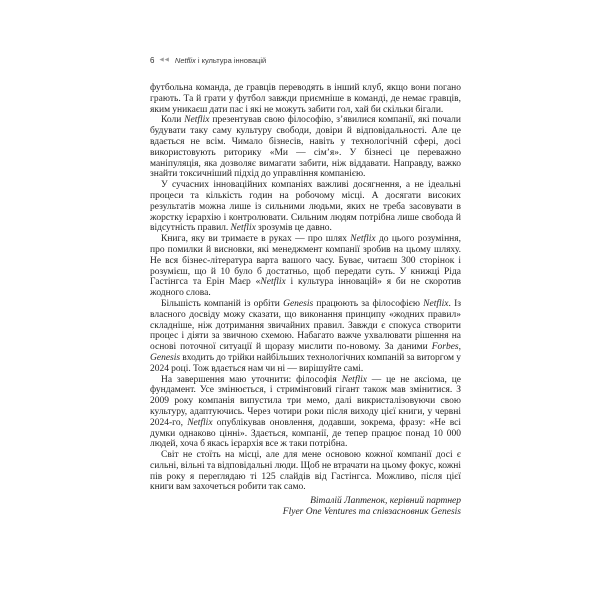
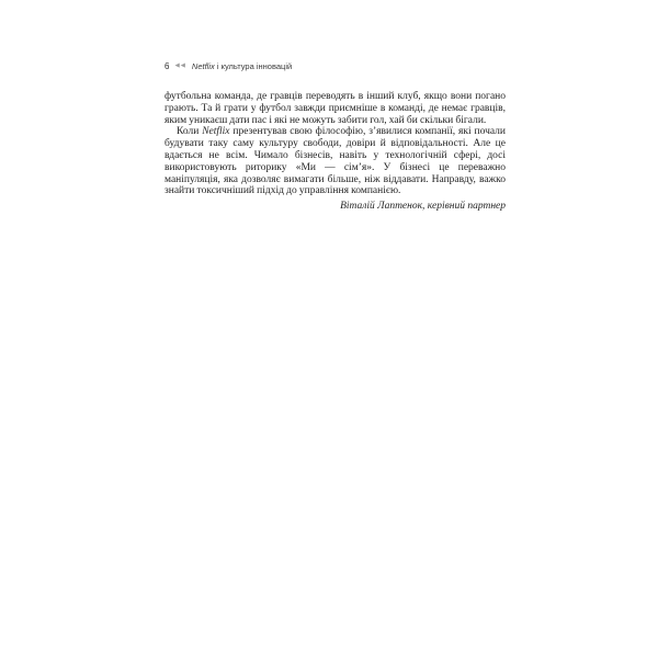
  6
  Netflix і культура інновацій
  футбольна команда, де гравців переводять в інший клуб, якщо вони погано грають. Та й грати у футбол завжди приємніше в команді, де немає гравців, яким уникаєш дати пас і які не можуть забити гол, хай би скільки бігали.
- Коли Netflix презентував свою філософію, з’явилися компанії, які почали будувати таку саму культуру свободи, довіри й відповідальності. Але це вдається не всім. Чимало бізнесів, навіть у технологічній сфері, досі використовують риторику «Ми — сім’я». У бізнесі це переважно маніпуляція, яка дозволяє вимагати забити, ніж віддавати. Направду, важко знайти токсичніший підхід до управління компанією.
+ Коли Netflix презентував свою філософію, з’явилися компанії, які почали будувати таку саму культуру свободи, довіри й відповідальності. Але це вдається не всім. Чимало бізнесів, навіть у технологічній сфері, досі використовують риторику «Ми — сім’я». У бізнесі це переважно маніпуляція, яка дозволяє вимагати більше, ніж віддавати. Направду, важко знайти токсичніший підхід до управління компанією.
- У сучасних інноваційних компаніях важливі досягнення, а не ідеальні процеси та кількість годин на робочому місці. А досягати високих результатів можна лише із сильними людьми, яких не треба засовувати в жорстку ієрархію і контролювати. Сильним людям потрібна лише свобода й відсутність правил. Netflix зрозумів це давно.
- Книга, яку ви тримаєте в руках — про шлях Netflix до цього розуміння, про помилки й висновки, які менеджмент компанії зробив на цьому шляху. Не вся бізнес-література варта вашого часу. Буває, читаєш 300 сторінок і розумієш, що й 10 було б достатньо, щоб передати суть. У книжці Ріда Гастінгса та Ерін Маєр «Netflix і культура інновацій» я би не скоротив жодного слова.
- Більшість компаній із орбіти Genesis працюють за філософією Netflix. Із власного досвіду можу сказати, що виконання принципу «жодних правил» складніше, ніж дотримання звичайних правил. Завжди є спокуса створити процес і діяти за звичною схемою. Набагато важче ухвалювати рішення на основі поточної ситуації й щоразу мислити по-новому. За даними Forbes, Genesis входить до трійки найбільших технологічних компаній за виторгом у 2024 році. Тож вдається нам чи ні — вирішуйте самі.
- На завершення маю уточнити: філософія Netflix — це не аксіома, це фундамент. Усе змінюється, і стримінговий гігант також мав змінитися. З 2009 року компанія випустила три мемо, далі викристалізовуючи свою культуру, адаптуючись. Через чотири роки після виходу цієї книги, у червні 2024-го, Netflix опублікував оновлення, додавши, зокрема, фразу: «Не всі думки однаково цінні». Здається, компанії, де тепер працює понад 10 000 людей, хоча б якась ієрархія все ж таки потрібна.
- Світ не стоїть на місці, але для мене основою кожної компанії досі є сильні, вільні та відповідальні люди. Щоб не втрачати на цьому фокус, кожні пів року я переглядаю ті 125 слайдів від Гастінгса. Можливо, після цієї книги вам захочеться робити так само.
  Віталій Лаптенок, керівний партнер
- Flyer One Ventures та співзасновник Genesis
